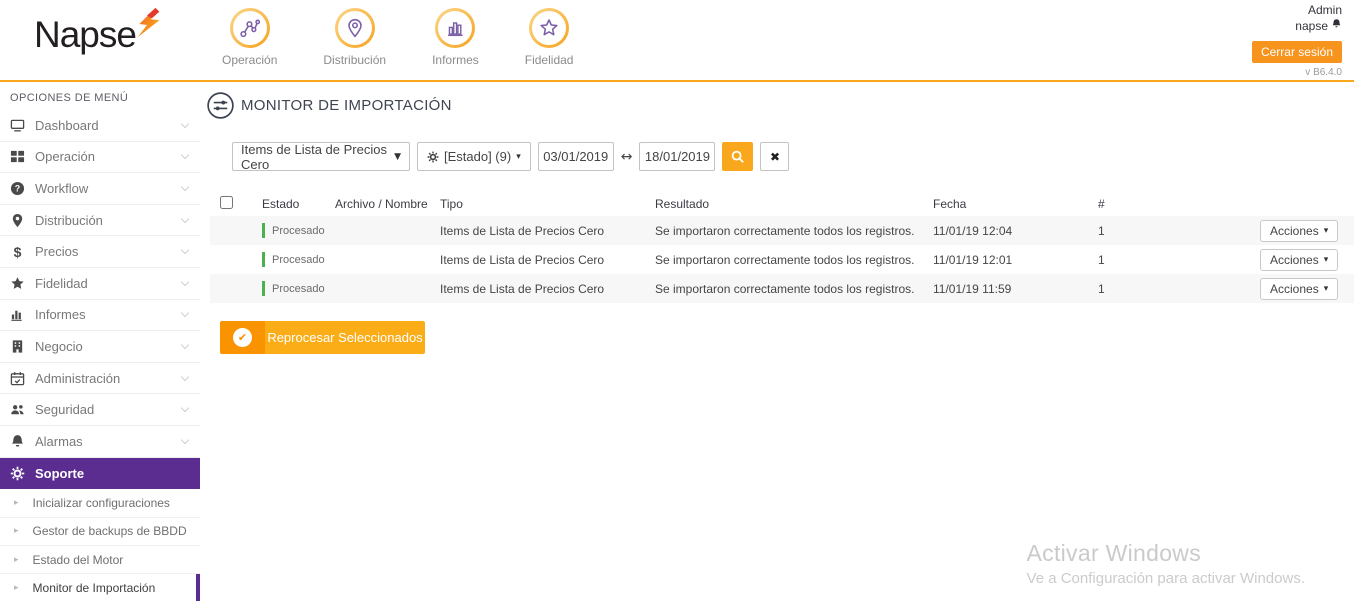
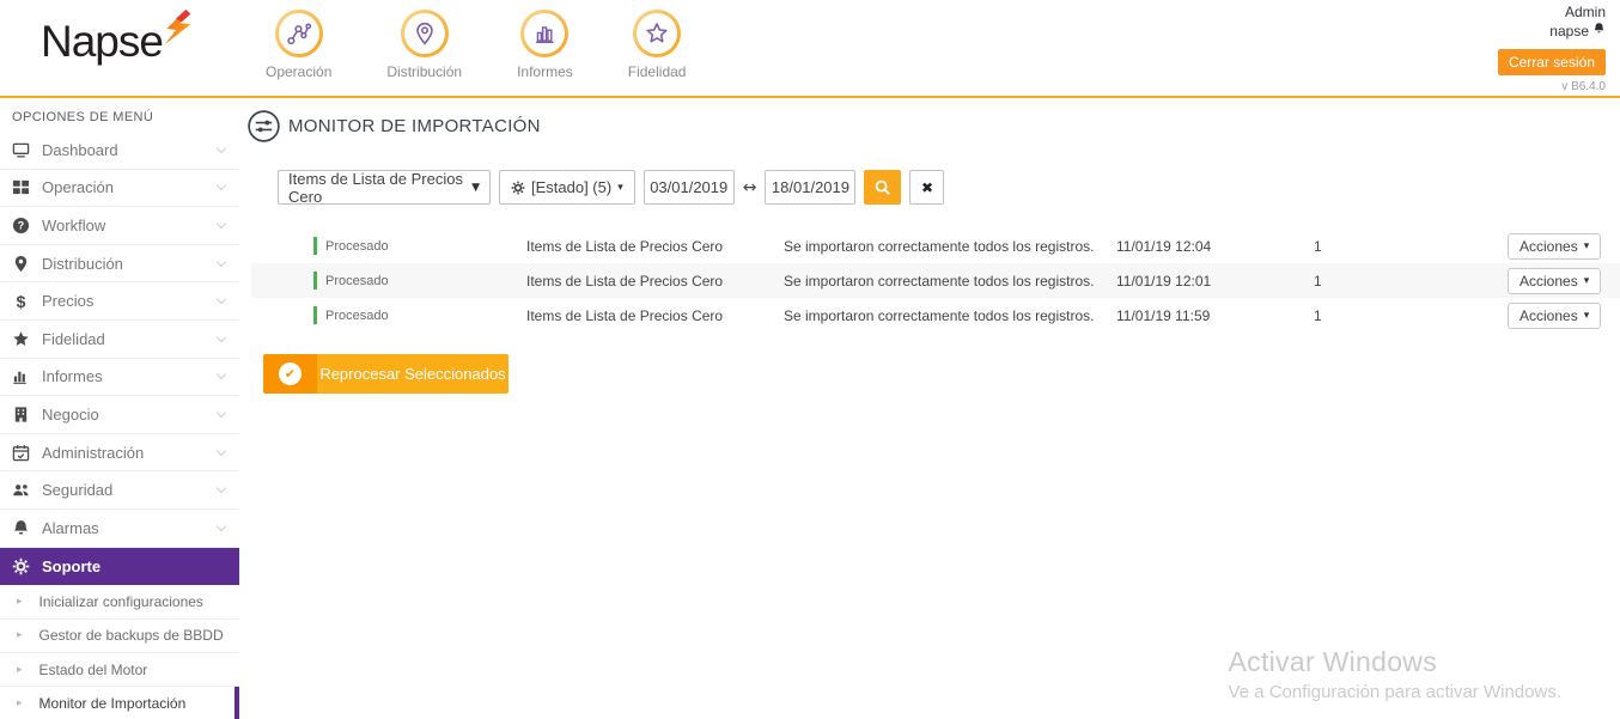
  Napse
  Operación
  Distribución
  Informes
  Fidelidad
  Admin
  napse
  Cerrar sesión
  v B6.4.0
  OPCIONES DE MENÚ
  Dashboard
  Operación
  ?
  Workflow
  Distribución
  $
  Precios
  Fidelidad
  Informes
  Negocio
  Administración
  Seguridad
  Alarmas
  Soporte
  ▸
  Inicializar configuraciones
  ▸
  Gestor de backups de BBDD
  ▸
  Estado del Motor
  ▸
  Monitor de Importación
  MONITOR DE IMPORTACIÓN
  Items de Lista de Precios Cero
  ▼
- [Estado] (9)
+ [Estado] (5)
  ▾
  03/01/2019
  ↔
  18/01/2019
  ✖
- Estado
- Archivo / Nombre
- Tipo
- Resultado
- Fecha
- #
  Procesado
  Items de Lista de Precios Cero
  Se importaron correctamente todos los registros.
  11/01/19 12:04
  1
  Acciones
  ▾
  Procesado
  Items de Lista de Precios Cero
  Se importaron correctamente todos los registros.
  11/01/19 12:01
  1
  Acciones
  ▾
  Procesado
  Items de Lista de Precios Cero
  Se importaron correctamente todos los registros.
  11/01/19 11:59
  1
  Acciones
  ▾
  ✔
  Reprocesar Seleccionados
  Activar Windows
  Ve a Configuración para activar Windows.
